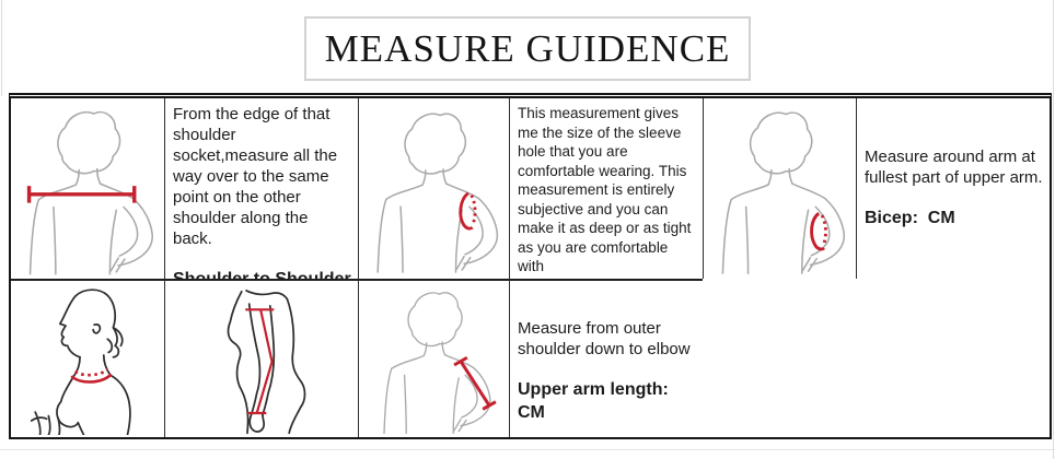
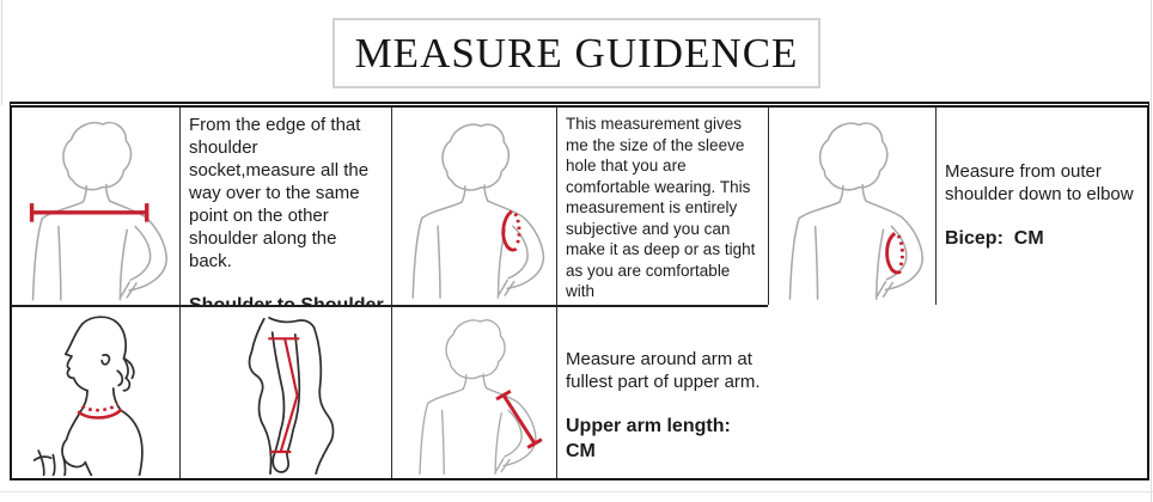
  MEASURE GUIDENCE
  From the edge of that shoulder socket,measure all the way over to the same point on the other shoulder along the back.
  This measurement gives me the size of the sleeve hole that you are comfortable wearing. This measurement is entirely subjective and you can make it as deep or as tight as you are comfortable with
- Measure around arm at fullest part of upper arm.
+ Measure from outer shoulder down to elbow
  Bicep: CM
- Measure from outer shoulder down to elbow
+ Measure around arm at fullest part of upper arm.
  Upper arm length: CM
